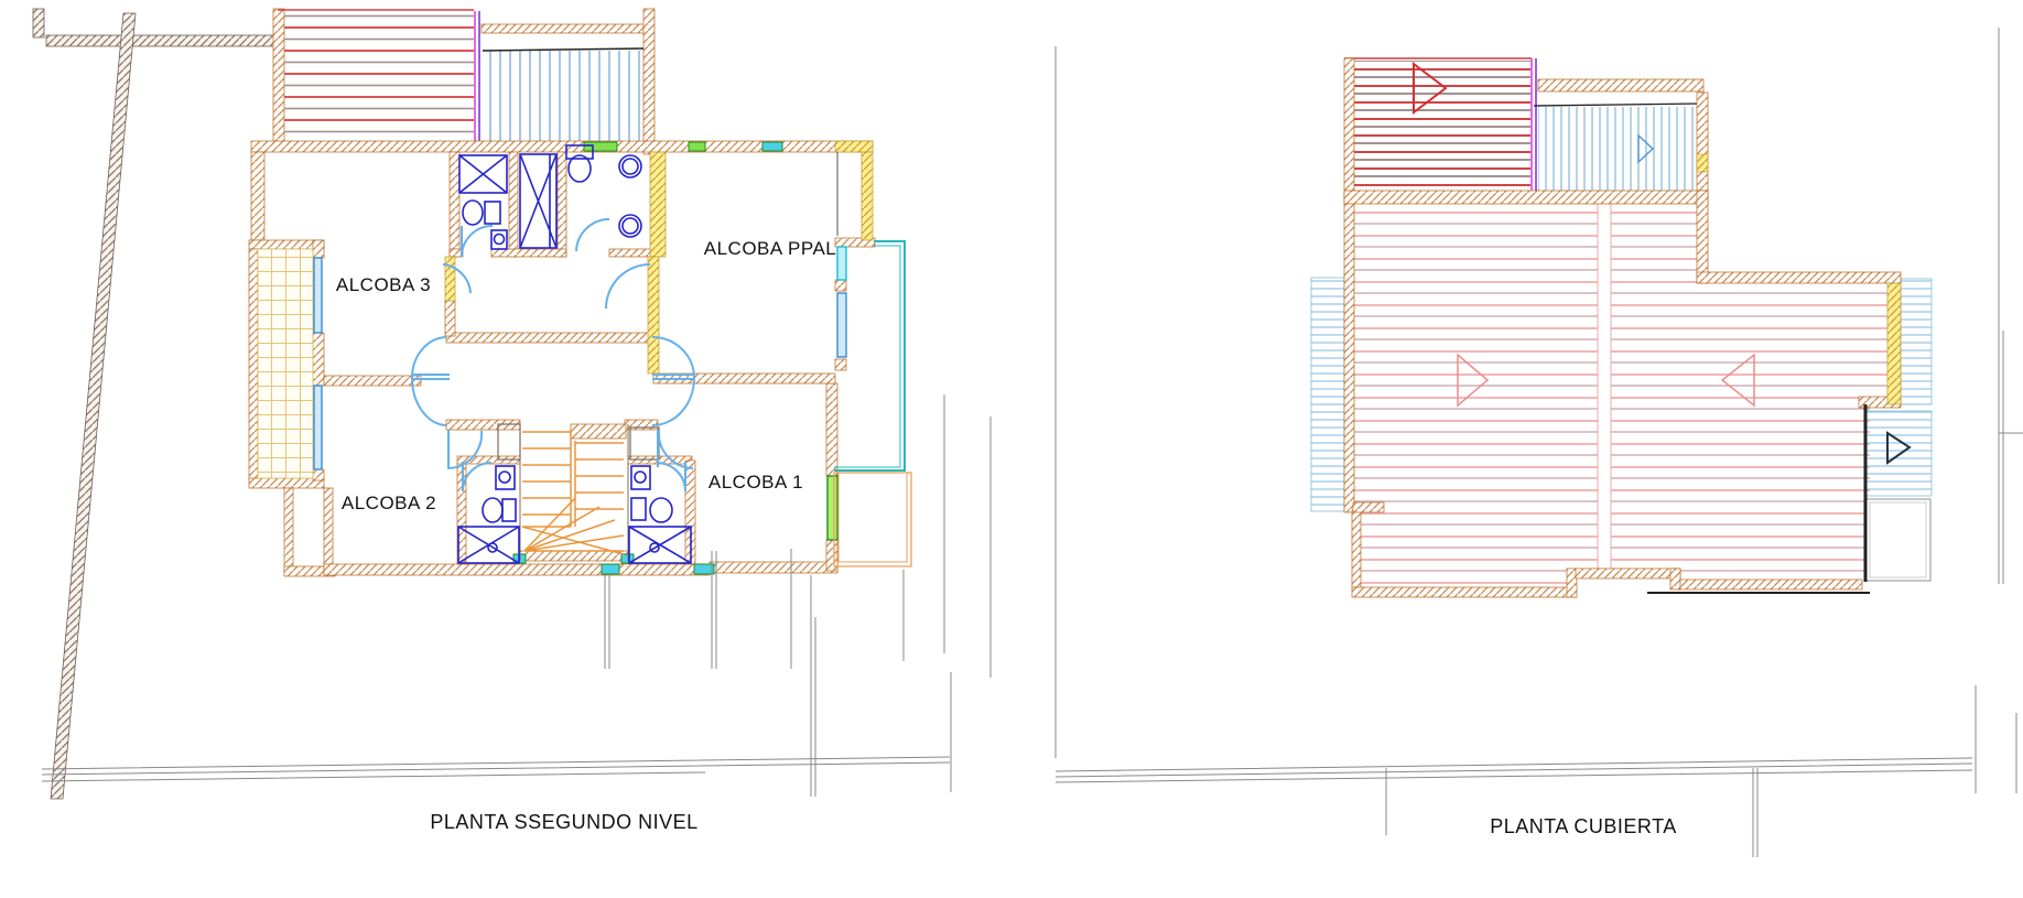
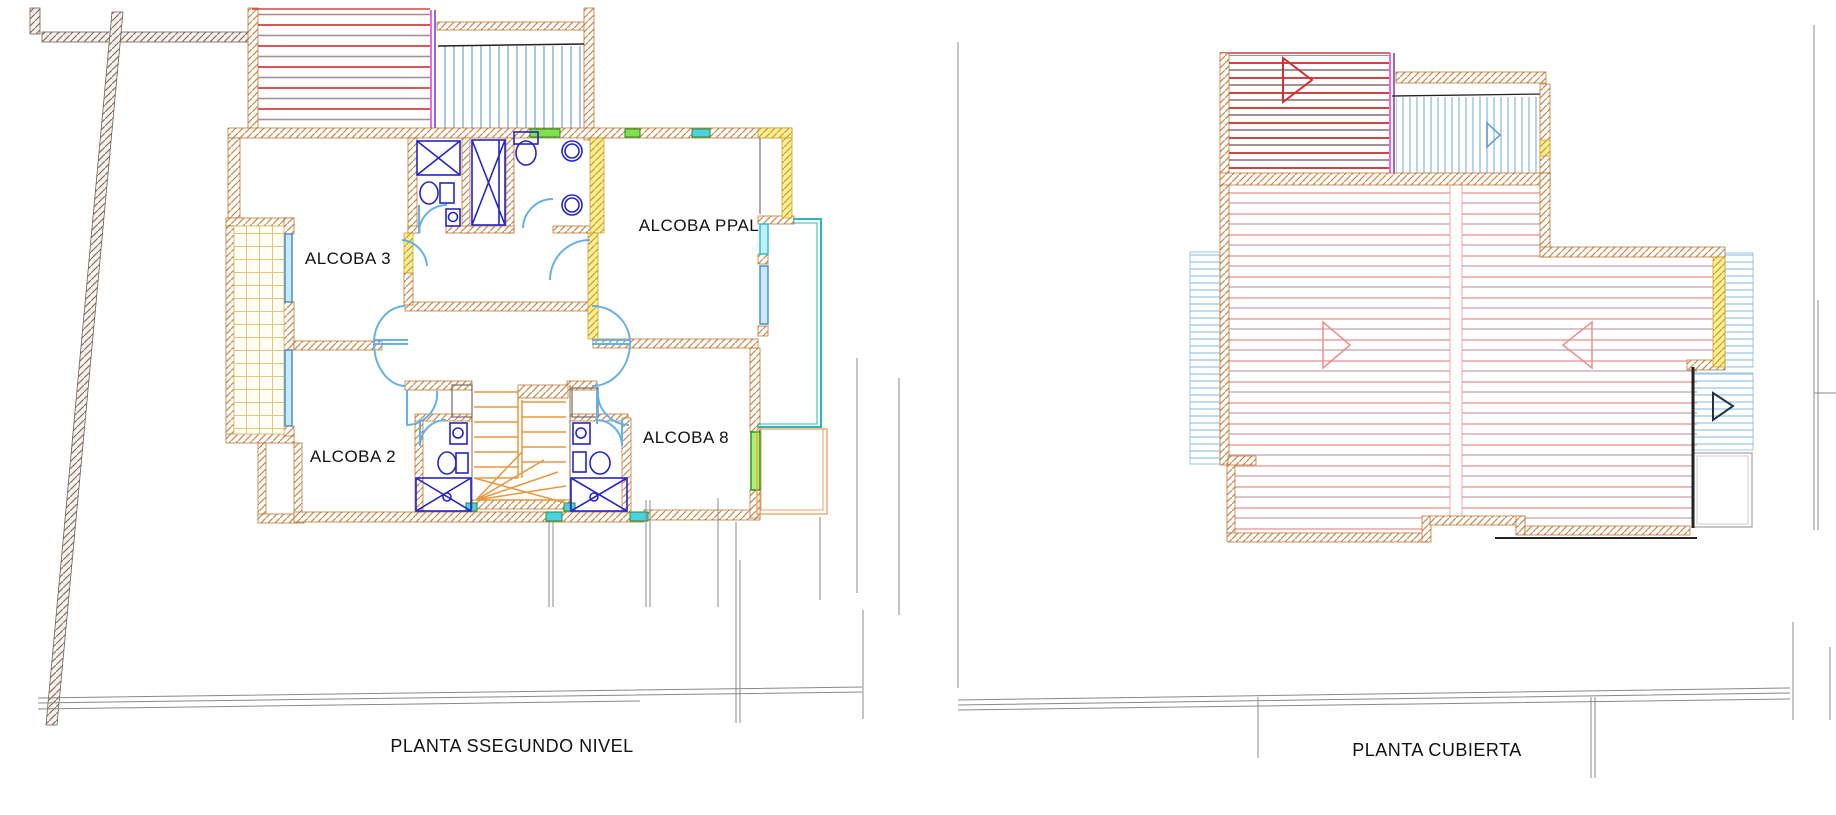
  ALCOBA 3
  ALCOBA PPAL
  ALCOBA 2
- ALCOBA 1
+ ALCOBA 8
  PLANTA SSEGUNDO NIVEL
  PLANTA CUBIERTA
